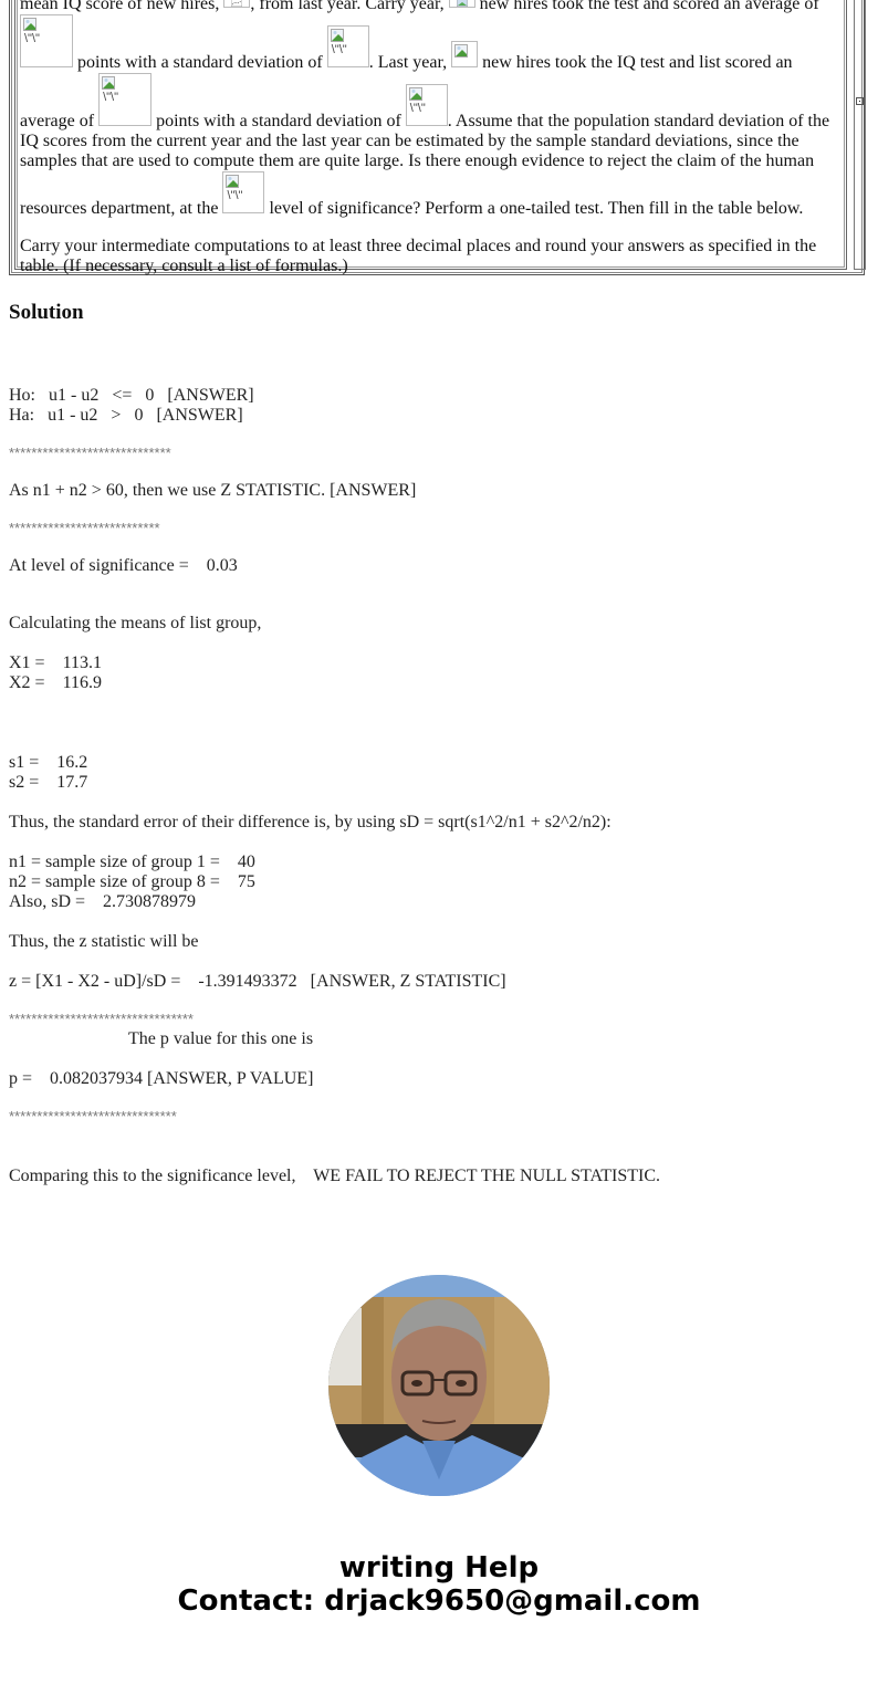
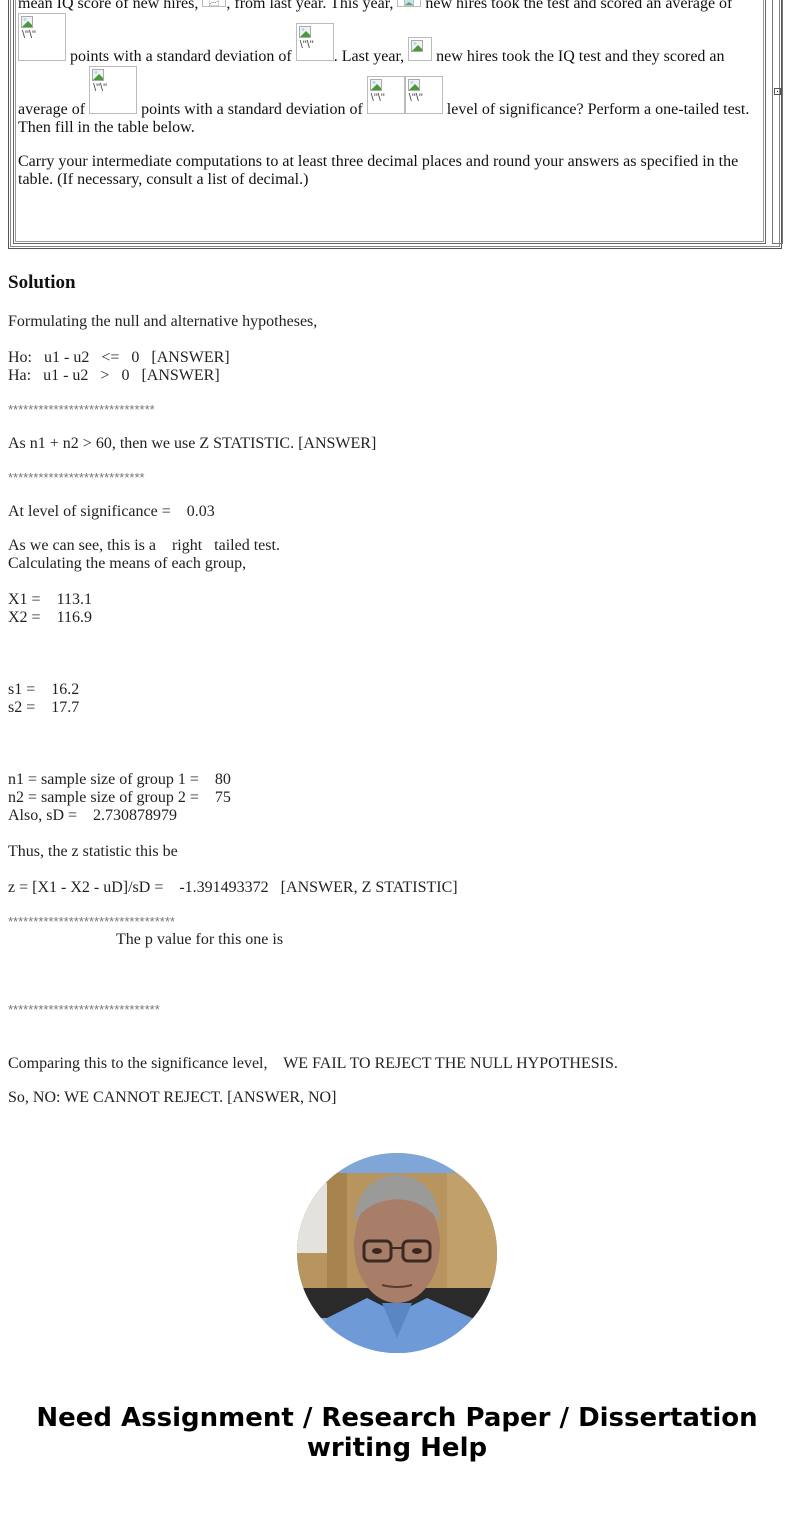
- mean IQ score of new hires, , from last year. Carry year, new hires took the test and scored an average of
+ mean IQ score of new hires, , from last year. This year, new hires took the test and scored an average of
  \"\"
  points with a standard deviation of
  \"\"
- . Last year, new hires took the IQ test and list scored an
+ . Last year, new hires took the IQ test and they scored an
  average of
  \"\"
  points with a standard deviation of
  \"\"
- . Assume that the population standard deviation of the IQ scores from the current year and the last year can be estimated by the sample standard deviations, since the samples that are used to compute them are quite large. Is there enough evidence to reject the claim of the human resources department, at the
  \"\"
  level of significance? Perform a one-tailed test. Then fill in the table below.
- Carry your intermediate computations to at least three decimal places and round your answers as specified in the table. (If necessary, consult a list of formulas.)
+ Carry your intermediate computations to at least three decimal places and round your answers as specified in the table. (If necessary, consult a list of decimal.)
  Solution
+ Formulating the null and alternative hypotheses,
  Ho: u1 - u2 <= 0 [ANSWER]
  Ha: u1 - u2 > 0 [ANSWER]
  *****************************
  As n1 + n2 > 60, then we use Z STATISTIC. [ANSWER]
  ***************************
  At level of significance = 0.03
+ As we can see, this is a right tailed test.
- Calculating the means of list group,
+ Calculating the means of each group,
  X1 = 113.1
  X2 = 116.9
  s1 = 16.2
  s2 = 17.7
- Thus, the standard error of their difference is, by using sD = sqrt(s1^2/n1 + s2^2/n2):
- n1 = sample size of group 1 = 40
+ n1 = sample size of group 1 = 80
- n2 = sample size of group 8 = 75
+ n2 = sample size of group 2 = 75
  Also, sD = 2.730878979
- Thus, the z statistic will be
+ Thus, the z statistic this be
  z = [X1 - X2 - uD]/sD = -1.391493372 [ANSWER, Z STATISTIC]
  *********************************
  The p value for this one is
- p = 0.082037934 [ANSWER, P VALUE]
  ******************************
- Comparing this to the significance level, WE FAIL TO REJECT THE NULL STATISTIC.
+ Comparing this to the significance level, WE FAIL TO REJECT THE NULL HYPOTHESIS.
+ So, NO: WE CANNOT REJECT. [ANSWER, NO]
+ Need Assignment / Research Paper / Dissertation
  writing Help
- Contact: drjack9650@gmail.com
